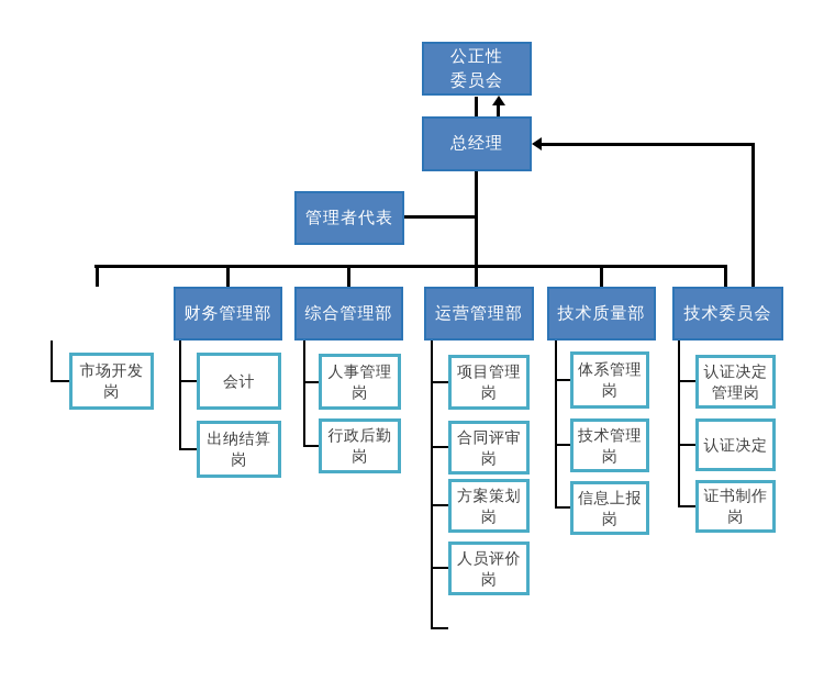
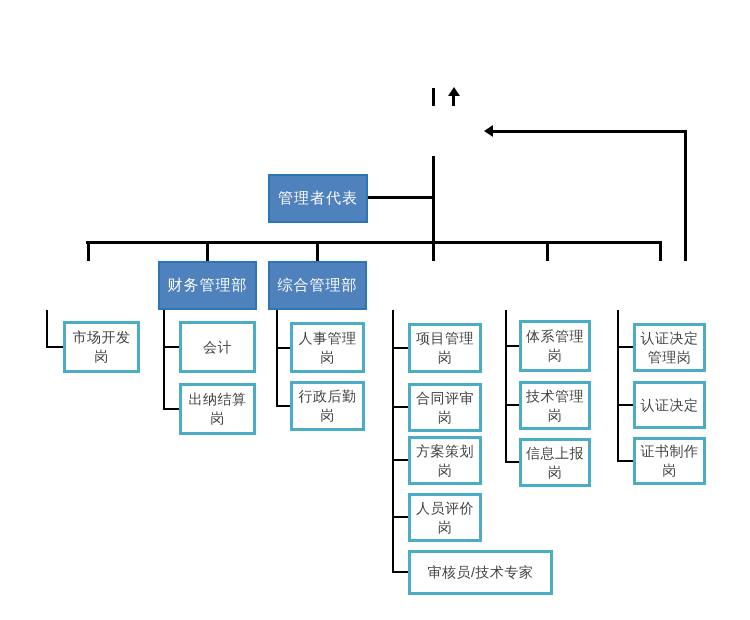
- 公正性
- 委员会
- 总经理
  管理者代表
  财务管理部
  综合管理部
- 运营管理部
- 技术质量部
- 技术委员会
  市场开发
  岗
  会计
  出纳结算
  岗
  人事管理
  岗
  行政后勤
  岗
  项目管理
  岗
  合同评审
  岗
  方案策划
  岗
  人员评价
  岗
+ 审核员/技术专家
  体系管理
  岗
  技术管理
  岗
  信息上报
  岗
  认证决定
  管理岗
  认证决定
  证书制作
  岗
